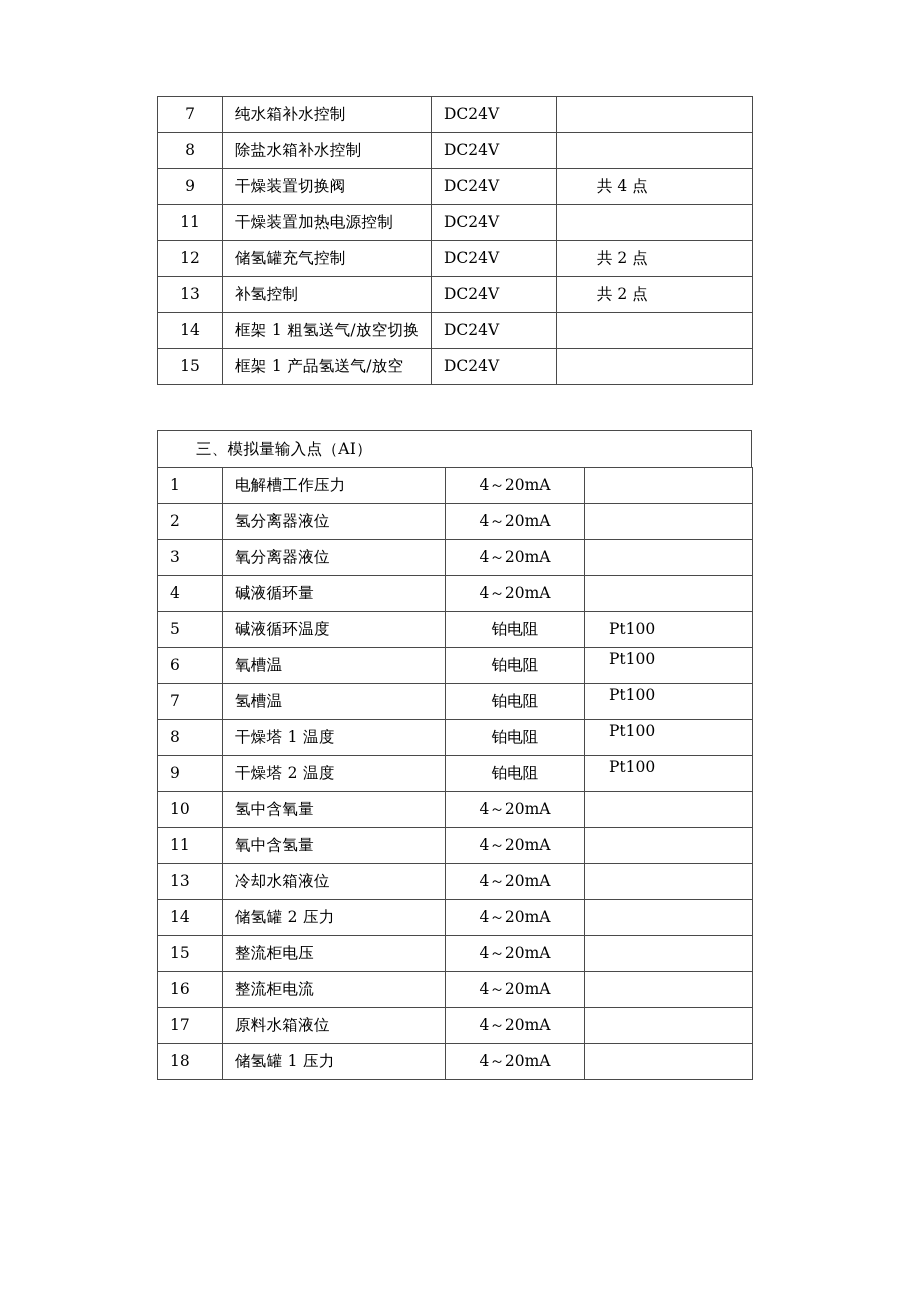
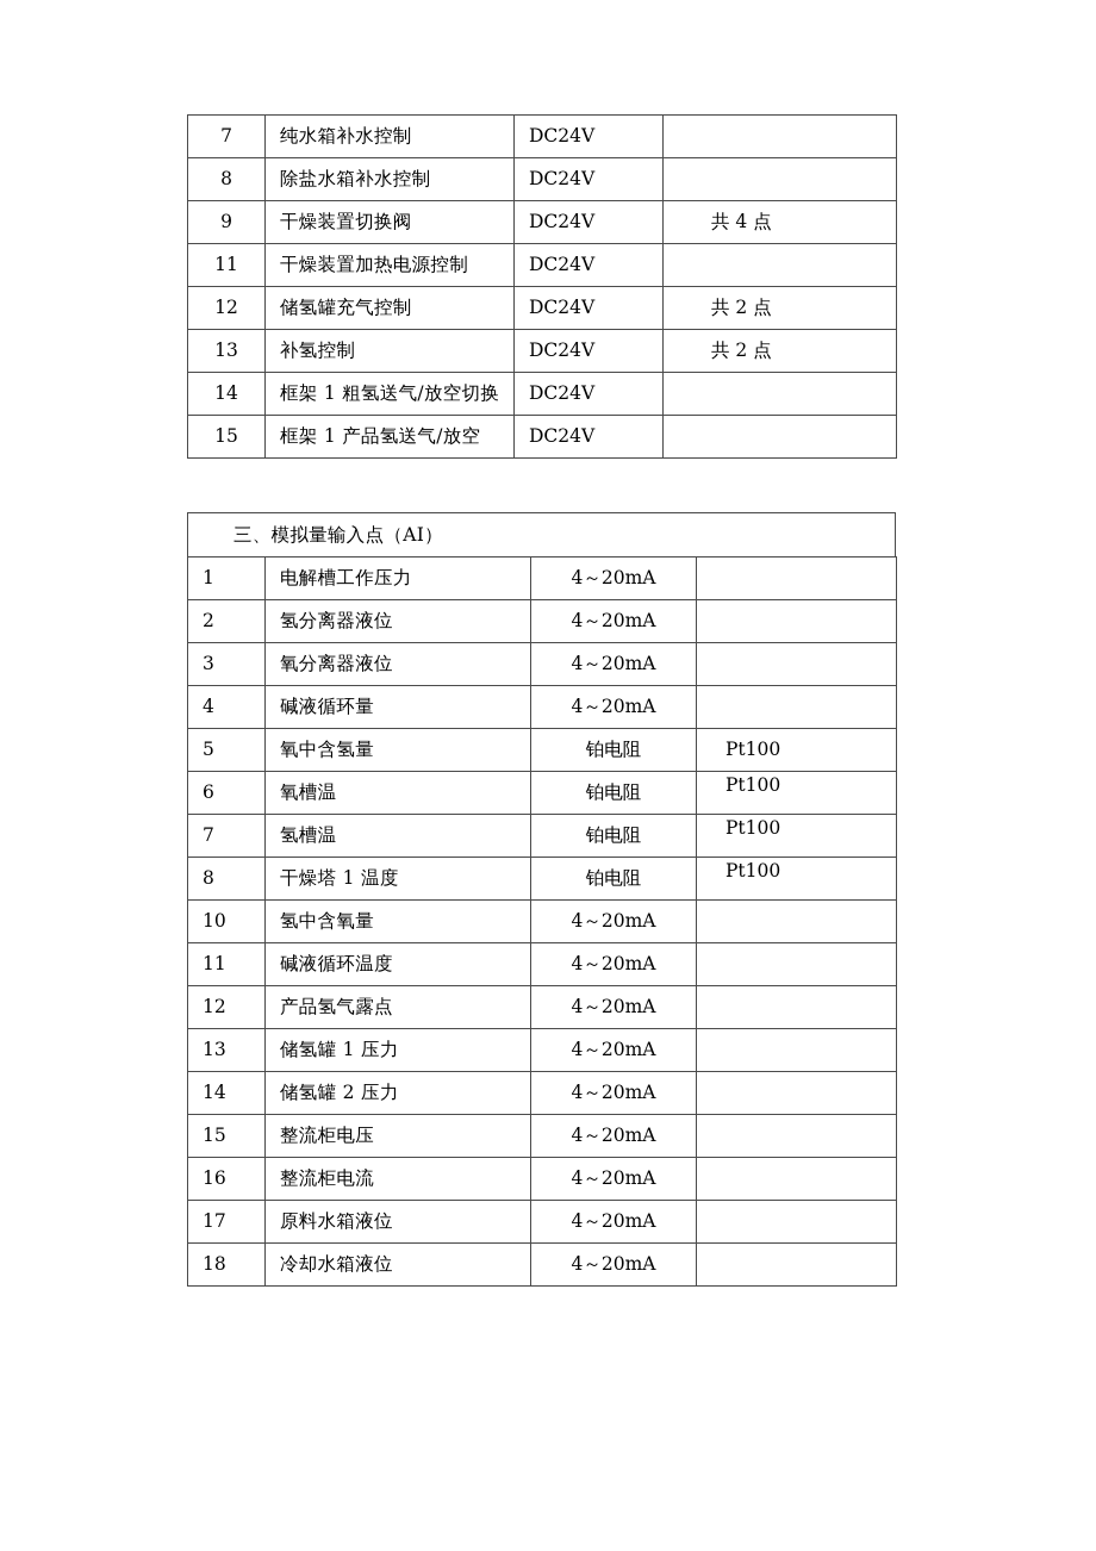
  7	纯水箱补水控制	DC24V
  8	除盐水箱补水控制	DC24V
  9	干燥装置切换阀	DC24V	共 4 点
  11	干燥装置加热电源控制	DC24V
  12	储氢罐充气控制	DC24V	共 2 点
  13	补氢控制	DC24V	共 2 点
  14	框架 1 粗氢送气/放空切换	DC24V
  15	框架 1 产品氢送气/放空	DC24V
  三、模拟量输入点（AI）
  1	电解槽工作压力	4～20mA
  2	氢分离器液位	4～20mA
  3	氧分离器液位	4～20mA
  4	碱液循环量	4～20mA
- 5	碱液循环温度	铂电阻	Pt100
+ 5	氧中含氢量	铂电阻	Pt100
  6	氧槽温	铂电阻	Pt100
  7	氢槽温	铂电阻	Pt100
  8	干燥塔 1 温度	铂电阻	Pt100
- 9	干燥塔 2 温度	铂电阻	Pt100
  10	氢中含氧量	4～20mA
- 11	氧中含氢量	4～20mA
+ 11	碱液循环温度	4～20mA
+ 12	产品氢气露点	4～20mA
- 13	冷却水箱液位	4～20mA
+ 13	储氢罐 1 压力	4～20mA
  14	储氢罐 2 压力	4～20mA
  15	整流柜电压	4～20mA
  16	整流柜电流	4～20mA
  17	原料水箱液位	4～20mA
- 18	储氢罐 1 压力	4～20mA
+ 18	冷却水箱液位	4～20mA
